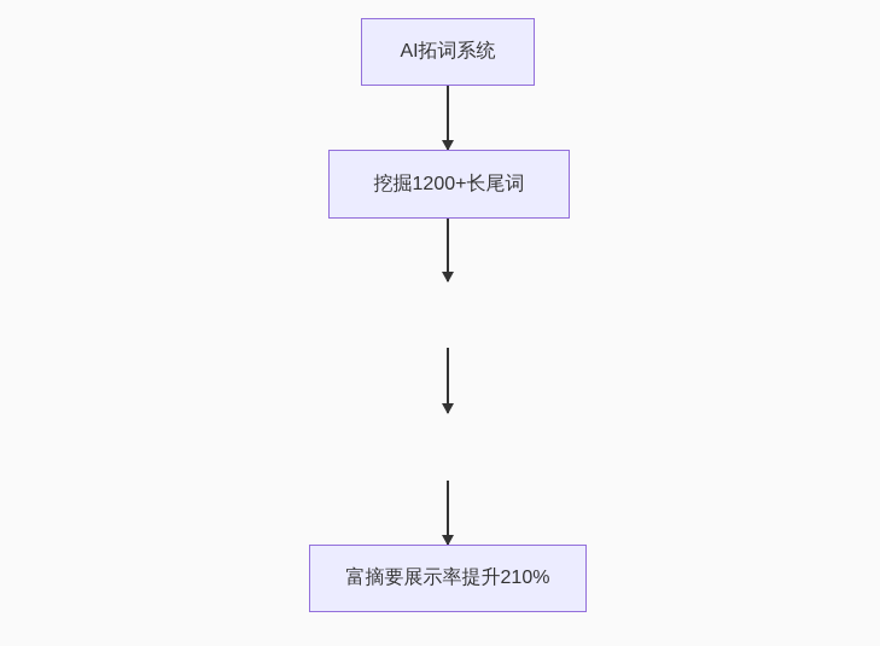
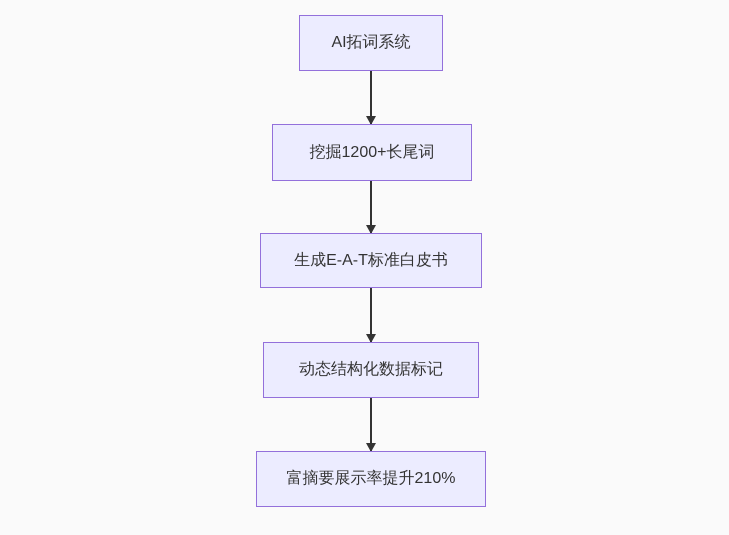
  AI拓词系统
  挖掘1200+长尾词
+ 生成E-A-T标准白皮书
+ 动态结构化数据标记
  富摘要展示率提升210%
